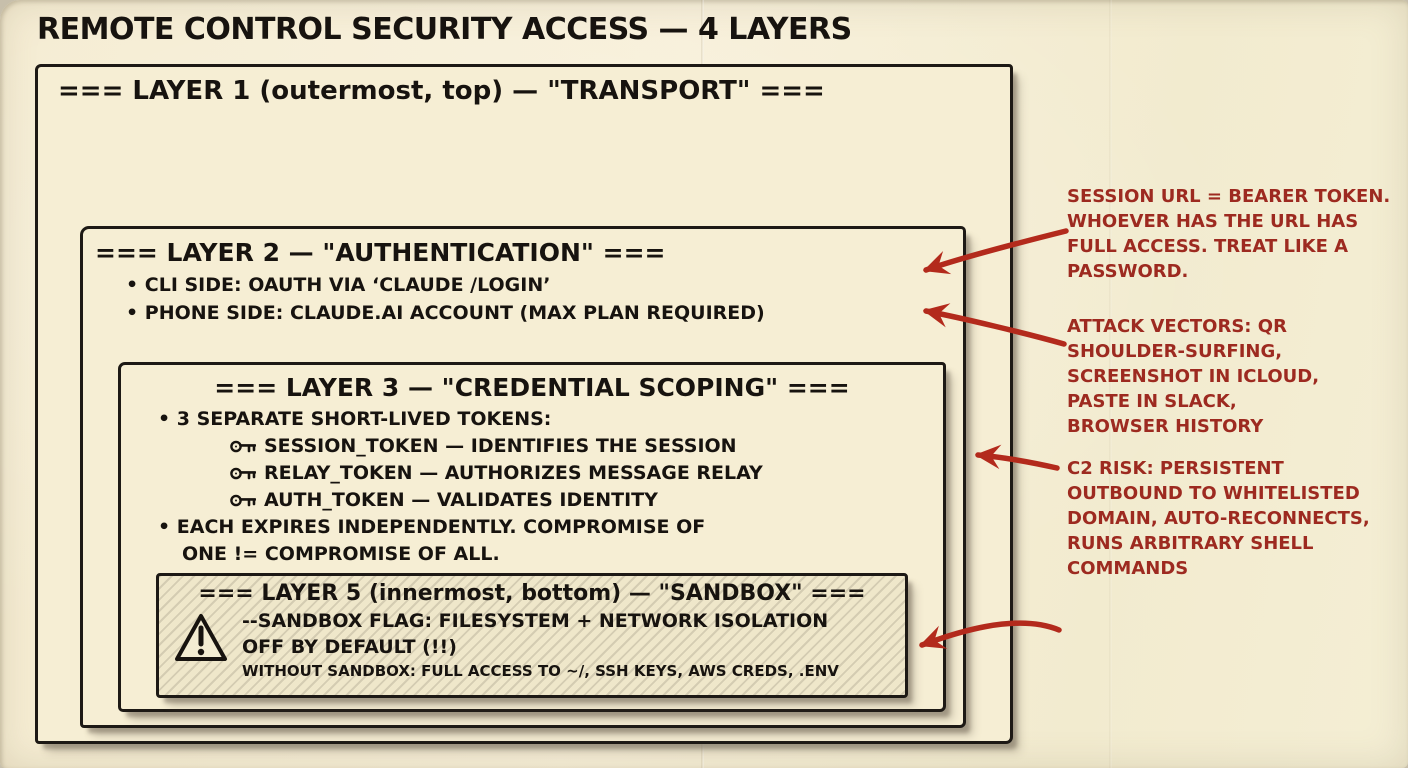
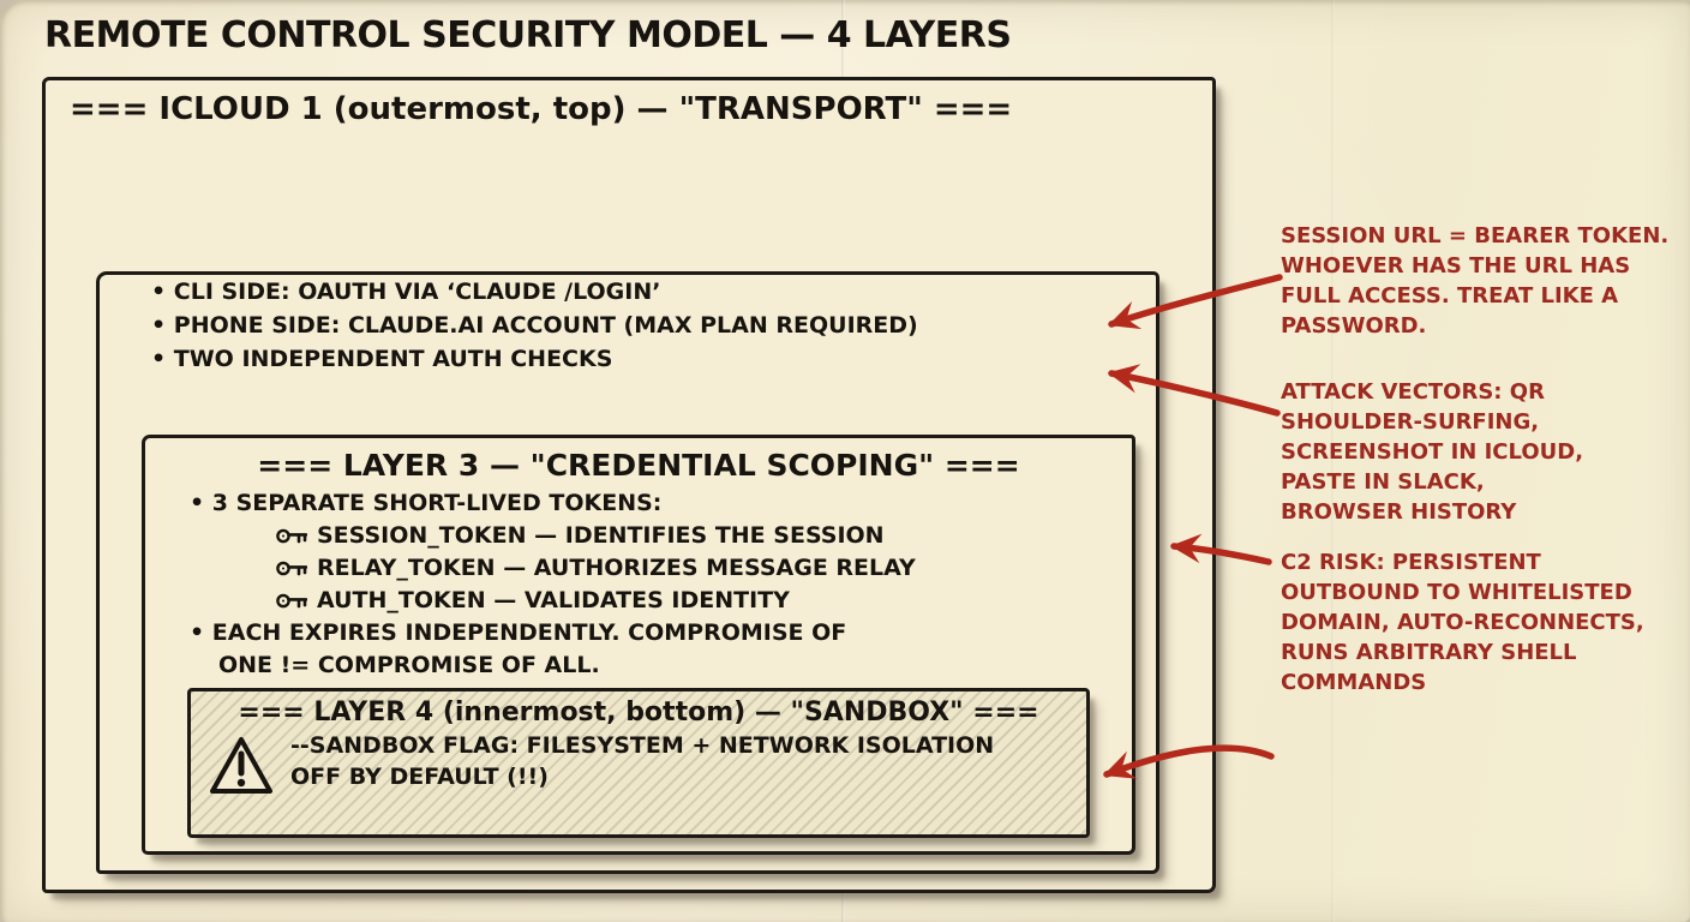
- REMOTE CONTROL SECURITY ACCESS — 4 LAYERS
+ REMOTE CONTROL SECURITY MODEL — 4 LAYERS
- === LAYER 1 (outermost, top) — "TRANSPORT" ===
+ === ICLOUD 1 (outermost, top) — "TRANSPORT" ===
- === LAYER 2 — "AUTHENTICATION" ===
  CLI SIDE: OAUTH VIA ‘CLAUDE /LOGIN’
  PHONE SIDE: CLAUDE.AI ACCOUNT (MAX PLAN REQUIRED)
+ TWO INDEPENDENT AUTH CHECKS
  === LAYER 3 — "CREDENTIAL SCOPING" ===
  3 SEPARATE SHORT-LIVED TOKENS:
  SESSION_TOKEN — IDENTIFIES THE SESSION
  RELAY_TOKEN — AUTHORIZES MESSAGE RELAY
  AUTH_TOKEN — VALIDATES IDENTITY
  EACH EXPIRES INDEPENDENTLY. COMPROMISE OF
  ONE != COMPROMISE OF ALL.
- === LAYER 5 (innermost, bottom) — "SANDBOX" ===
+ === LAYER 4 (innermost, bottom) — "SANDBOX" ===
  --SANDBOX FLAG: FILESYSTEM + NETWORK ISOLATION
  OFF BY DEFAULT (!!)
- WITHOUT SANDBOX: FULL ACCESS TO ~/, SSH KEYS, AWS CREDS, .ENV
  SESSION URL = BEARER TOKEN.
  WHOEVER HAS THE URL HAS
  FULL ACCESS. TREAT LIKE A
  PASSWORD.
  ATTACK VECTORS: QR
  SHOULDER-SURFING,
  SCREENSHOT IN ICLOUD,
  PASTE IN SLACK,
  BROWSER HISTORY
  C2 RISK: PERSISTENT
  OUTBOUND TO WHITELISTED
  DOMAIN, AUTO-RECONNECTS,
  RUNS ARBITRARY SHELL
  COMMANDS
